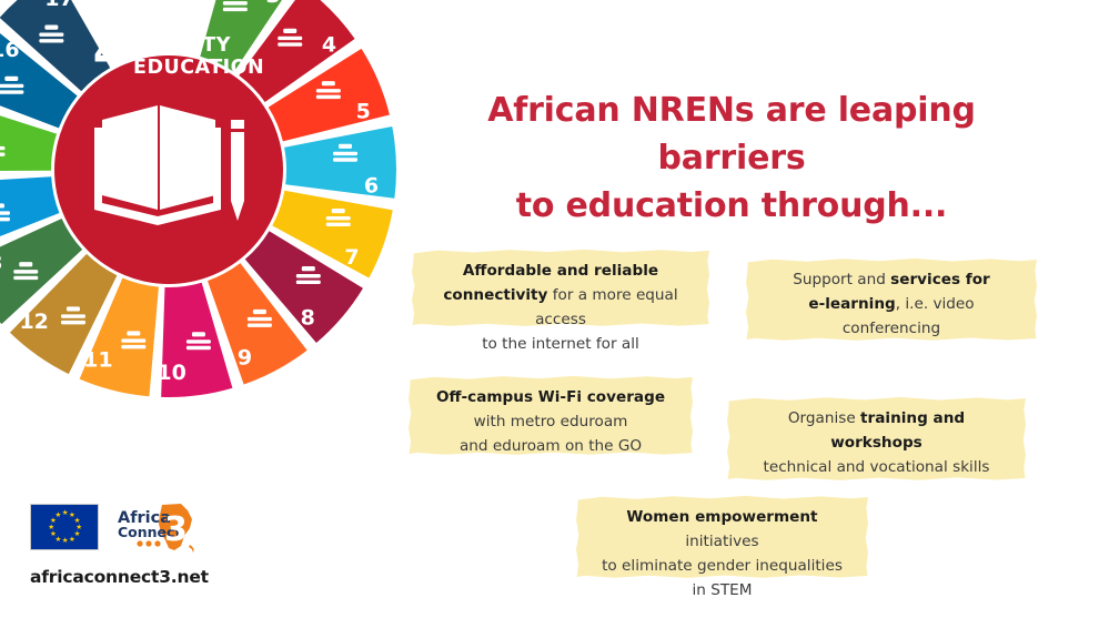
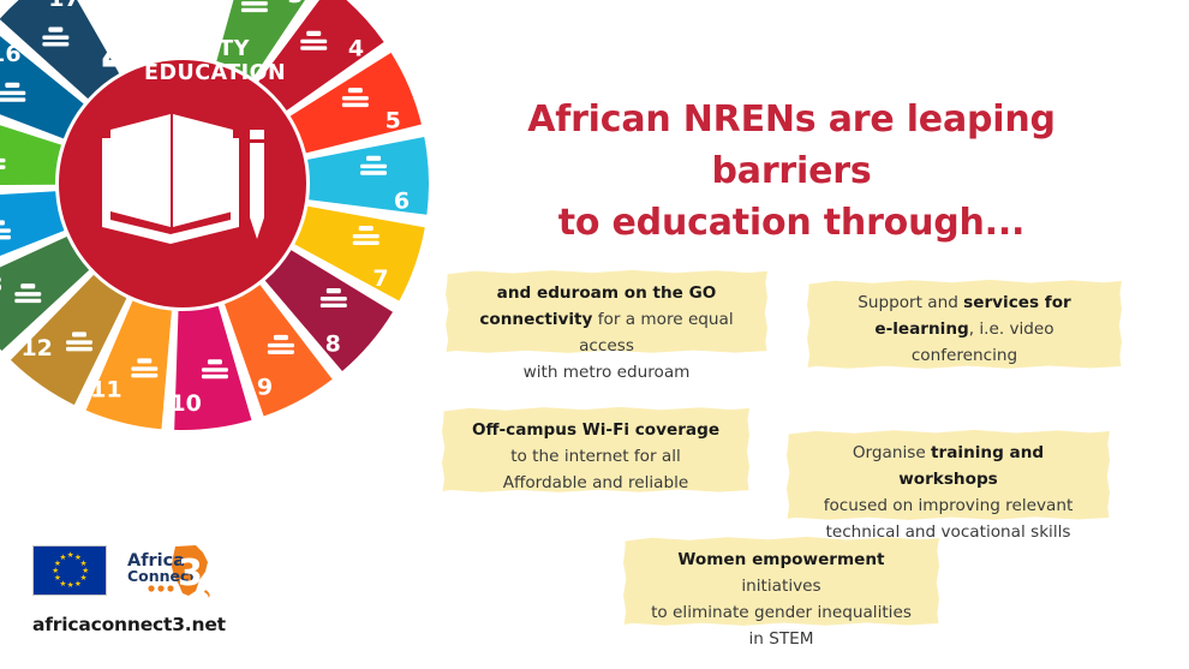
  4
  5
  6
  7
  8
  9
  10
  11
  12
  4
  QUALITY
  EDUCATION
  African NRENs are leaping barriers
  to education through...
- Affordable and reliable
+ and eduroam on the GO
  connectivity for a more equal access
- to the internet for all
+ with metro eduroam
  Support and services for
  e-learning, i.e. video conferencing
  Off-campus Wi-Fi coverage
- with metro eduroam
+ to the internet for all
- and eduroam on the GO
+ Affordable and reliable
  Organise training and workshops
+ focused on improving relevant
  technical and vocational skills
  Women empowerment initiatives
  to eliminate gender inequalities
  in STEM
  Africa
  Connect
  3
  africaconnect3.net
